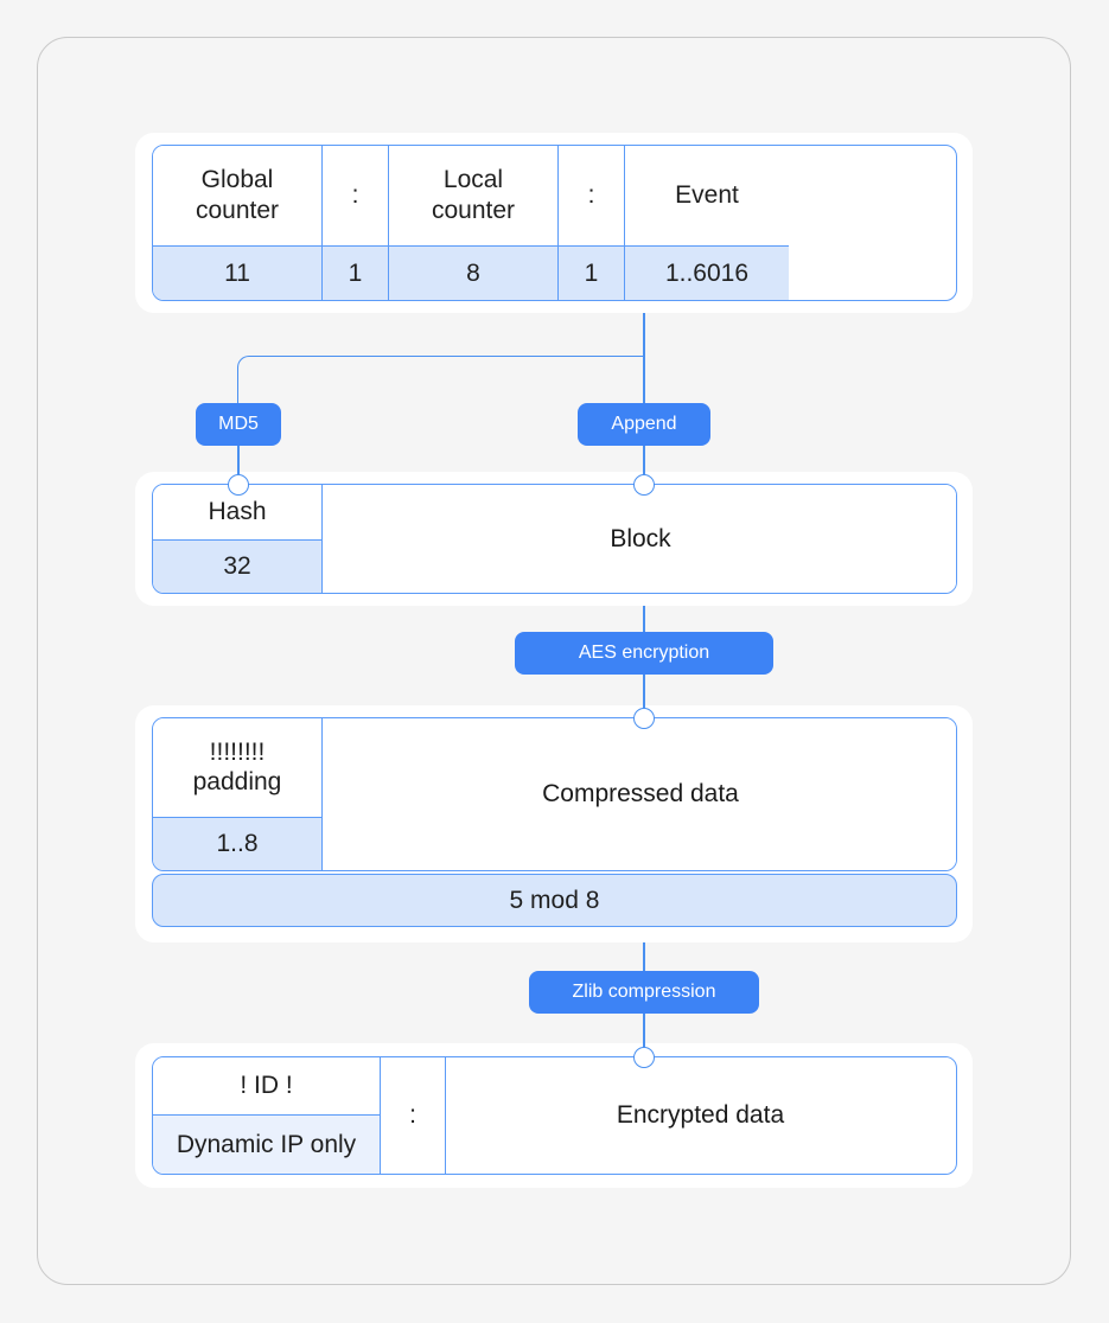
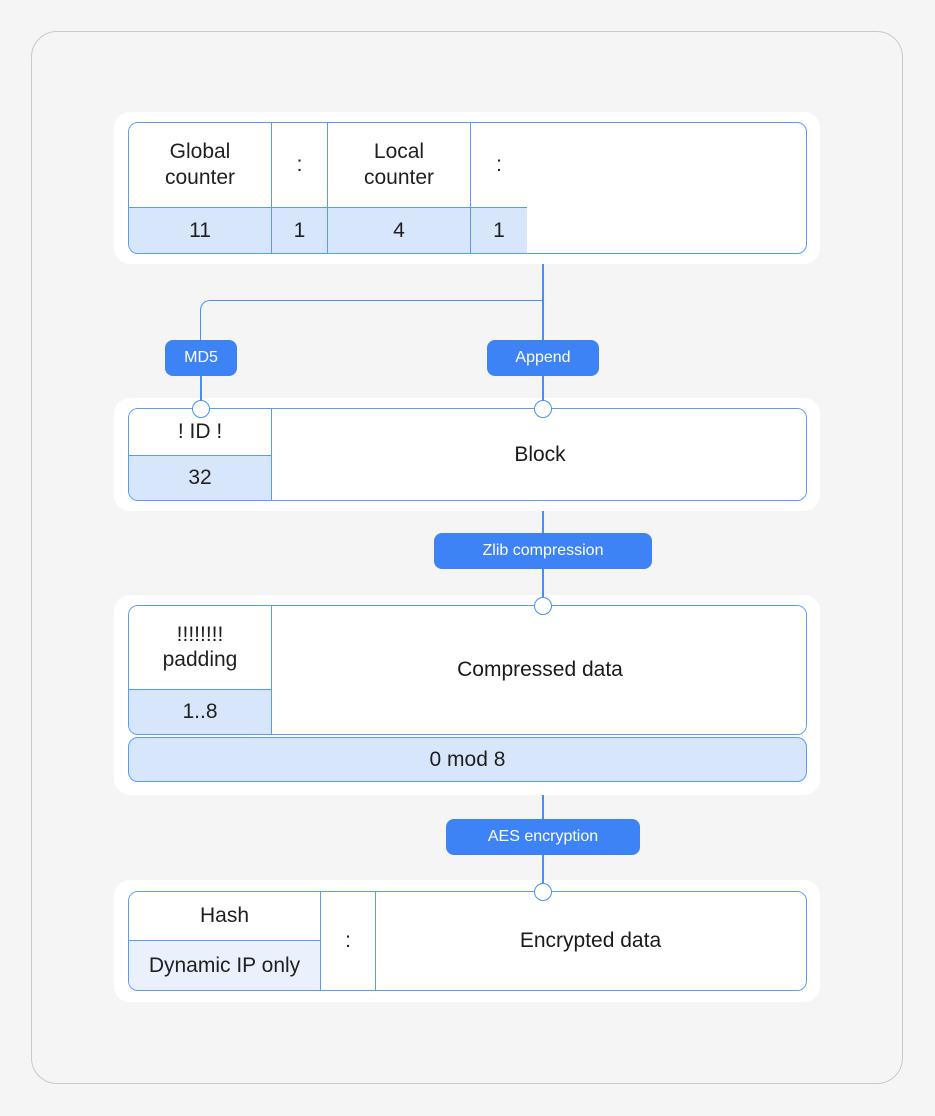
  Global
  counter
  11
  :
  1
  Local
  counter
- 8
+ 4
  :
  1
- Event
- 1..6016
  MD5
  Append
- Hash
+ ! ID !
  32
  Block
- AES encryption
+ Zlib compression
  !!!!!!!!
  padding
  1..8
  Compressed data
- 5 mod 8
+ 0 mod 8
- Zlib compression
+ AES encryption
- ! ID !
+ Hash
  Dynamic IP only
  :
  Encrypted data
